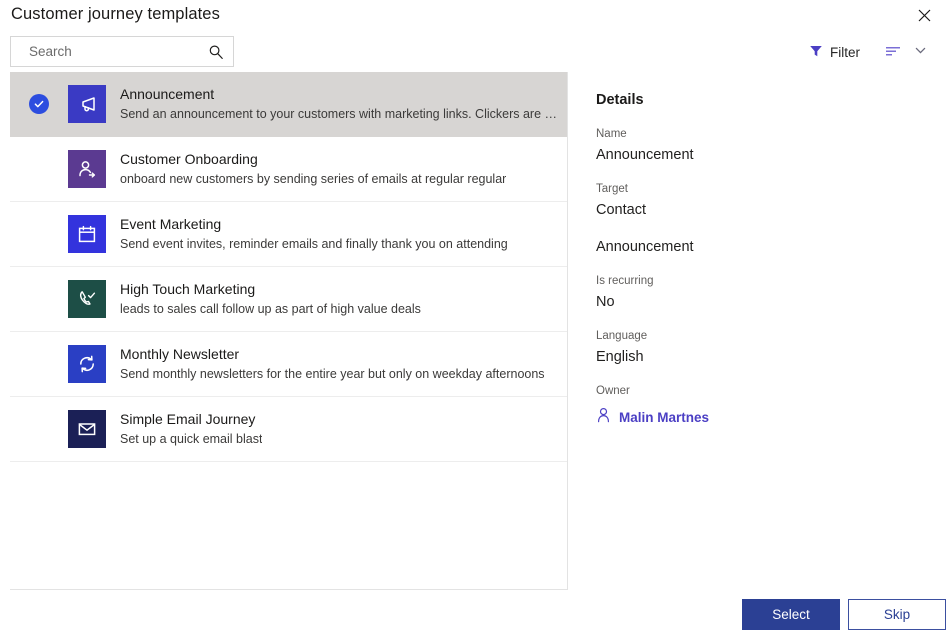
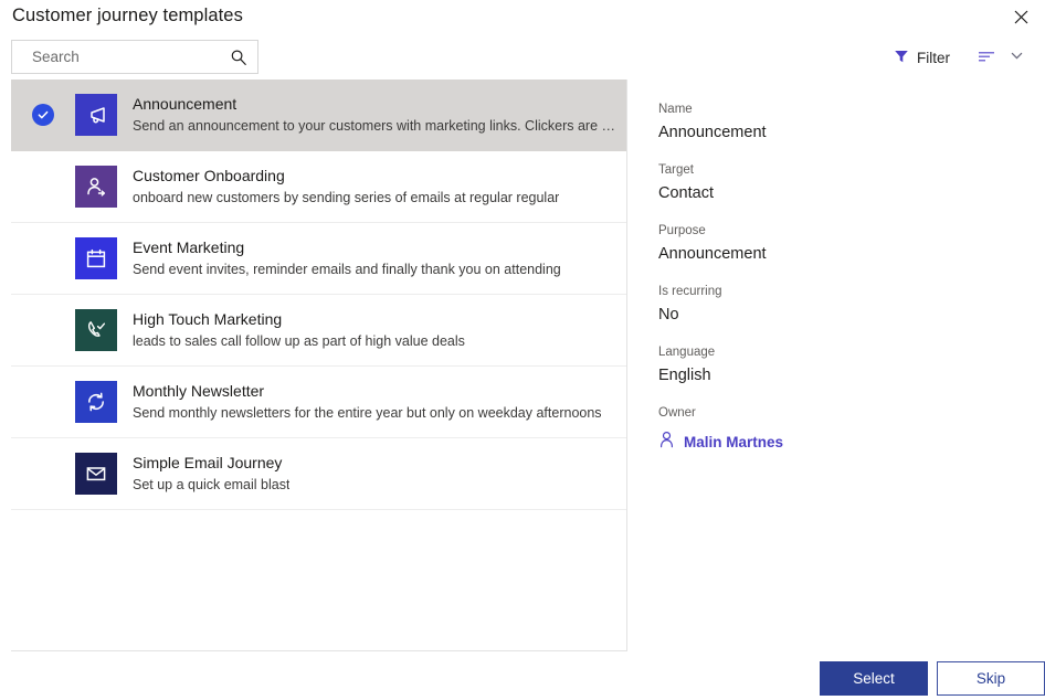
  Customer journey templates
  Search
  Filter
  Announcement
  Send an announcement to your customers with marketing links. Clickers are se
  Customer Onboarding
  onboard new customers by sending series of emails at regular regular
  Event Marketing
  Send event invites, reminder emails and finally thank you on attending
  High Touch Marketing
  leads to sales call follow up as part of high value deals
  Monthly Newsletter
  Send monthly newsletters for the entire year but only on weekday afternoons
  Simple Email Journey
  Set up a quick email blast
- Details
  Name
  Announcement
  Target
  Contact
+ Purpose
  Announcement
  Is recurring
  No
  Language
  English
  Owner
  Malin Martnes
  Select
  Skip
